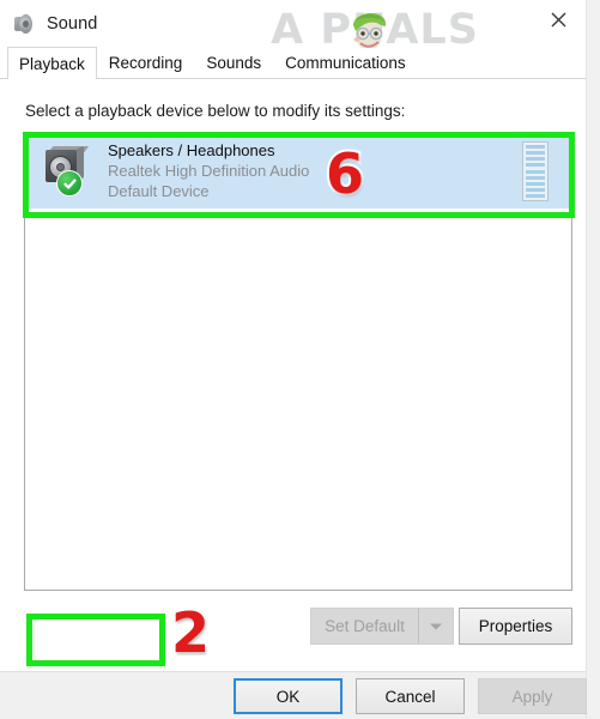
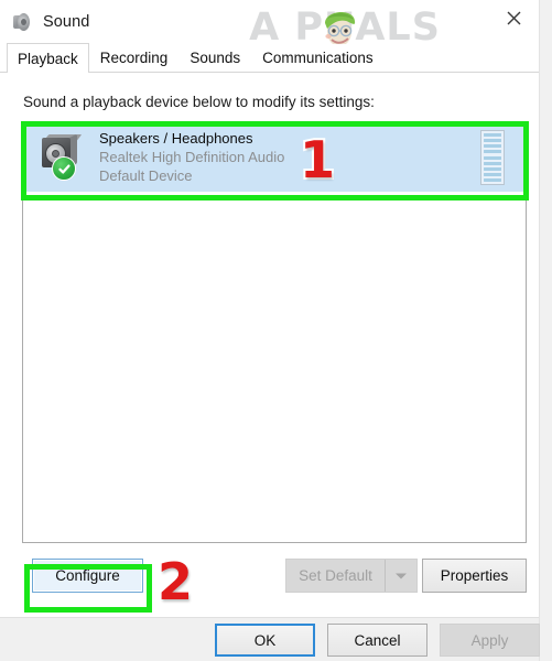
  Sound
  A PALS
  Playback
  Recording
  Sounds
  Communications
- Select a playback device below to modify its settings:
+ Sound a playback device below to modify its settings:
  Speakers / Headphones
  Realtek High Definition Audio
  Default Device
+ Configure
  Set Default
  Properties
  OK
  Cancel
  Apply
- 6
+ 1
  2
